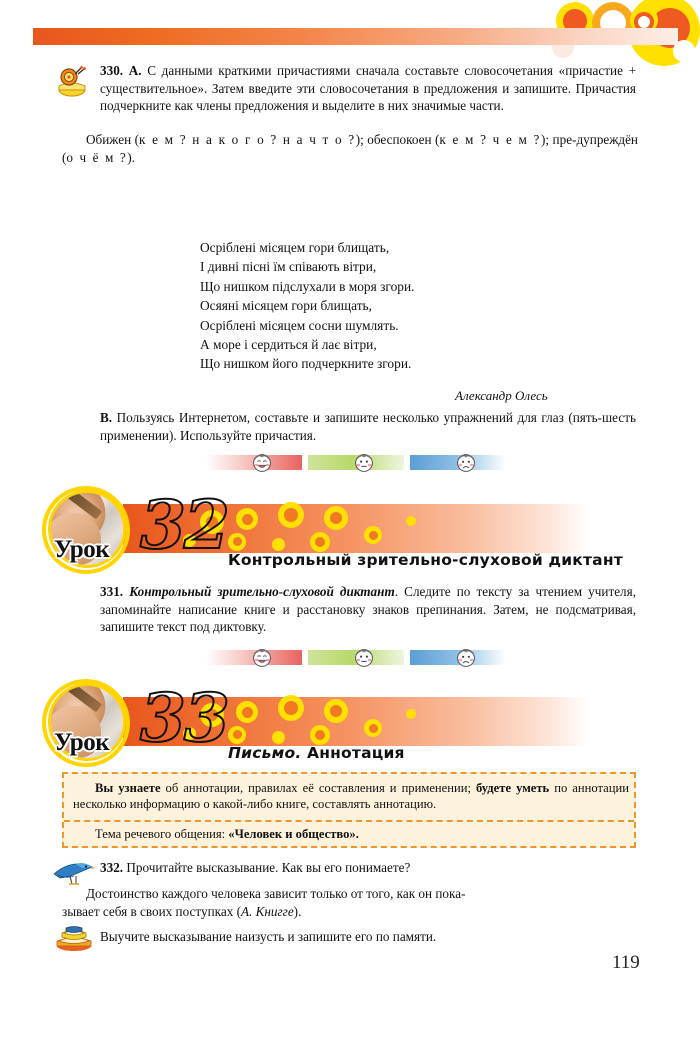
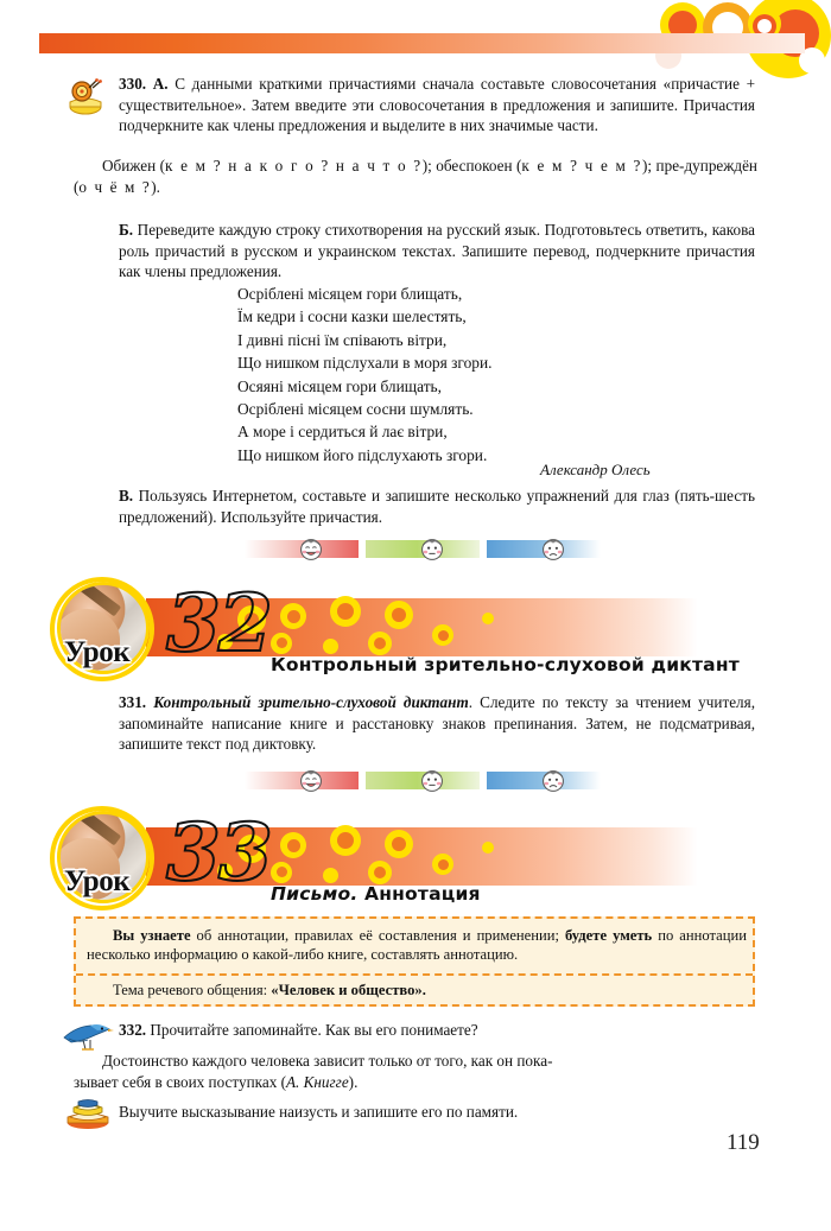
  330. А. С данными краткими причастиями сначала составьте словосочетания «причастие + существительное». Затем введите эти словосочетания в предложения и запишите. Причастия подчеркните как члены предложения и выделите в них значимые части.
  Обижен (к е м ? н а к о г о ? н а ч т о ?); обеспокоен (к е м ? ч е м ?); пре-дупреждён (о ч ё м ?).
+ Б. Переведите каждую строку стихотворения на русский язык. Подготовьтесь ответить, какова роль причастий в русском и украинском текстах. Запишите перевод, подчеркните причастия как члены предложения.
  Осріблені місяцем гори блищать,
+ Їм кедри і сосни казки шелестять,
  І дивні пісні їм співають вітри,
  Що нишком підслухали в моря згори.
  Осяяні місяцем гори блищать,
  Осріблені місяцем сосни шумлять.
  А море і сердиться й лає вітри,
- Що нишком його подчеркните згори.
+ Що нишком його підслухають згори.
  Александр Олесь
- В. Пользуясь Интернетом, составьте и запишите несколько упражнений для глаз (пять-шесть применении). Используйте причастия.
+ В. Пользуясь Интернетом, составьте и запишите несколько упражнений для глаз (пять-шесть предложений). Используйте причастия.
  32
  Урок
  Контрольный зрительно-слуховой диктант
  331. Контрольный зрительно-слуховой диктант. Следите по тексту за чтением учителя, запоминайте написание книге и расстановку знаков препинания. Затем, не подсматривая, запишите текст под диктовку.
  33
  Урок
  Письмо. Аннотация
  Вы узнаете об аннотации, правилах её составления и применении; будете уметь по аннотации несколько информацию о какой-либо книге, составлять аннотацию.
  Тема речевого общения: «Человек и общество».
- 332. Прочитайте высказывание. Как вы его понимаете?
+ 332. Прочитайте запоминайте. Как вы его понимаете?
  Достоинство каждого человека зависит только от того, как он пока-
  зывает себя в своих поступках (А. Книгге).
  Выучите высказывание наизусть и запишите его по памяти.
  119
